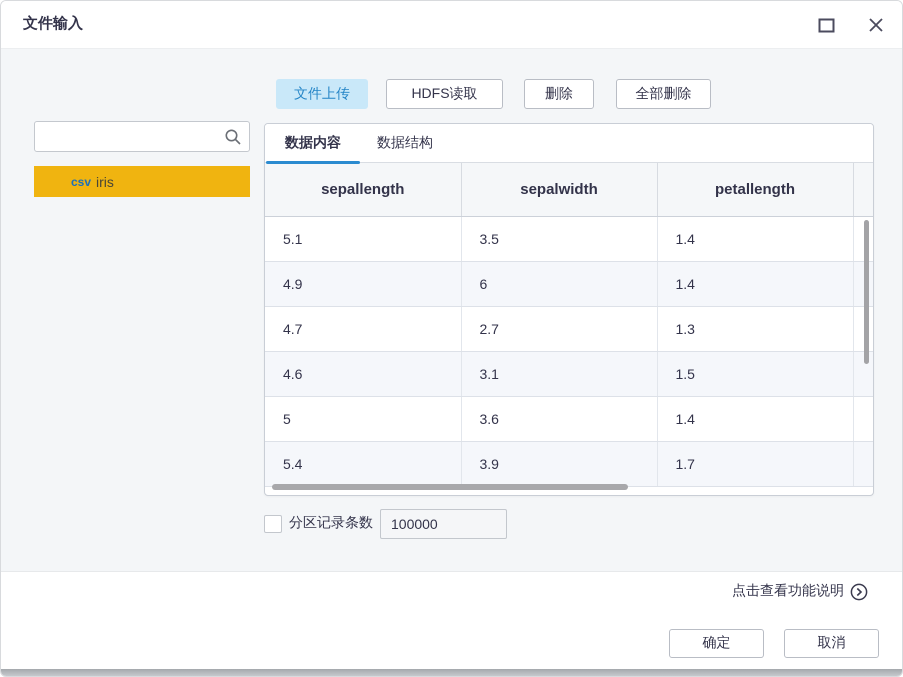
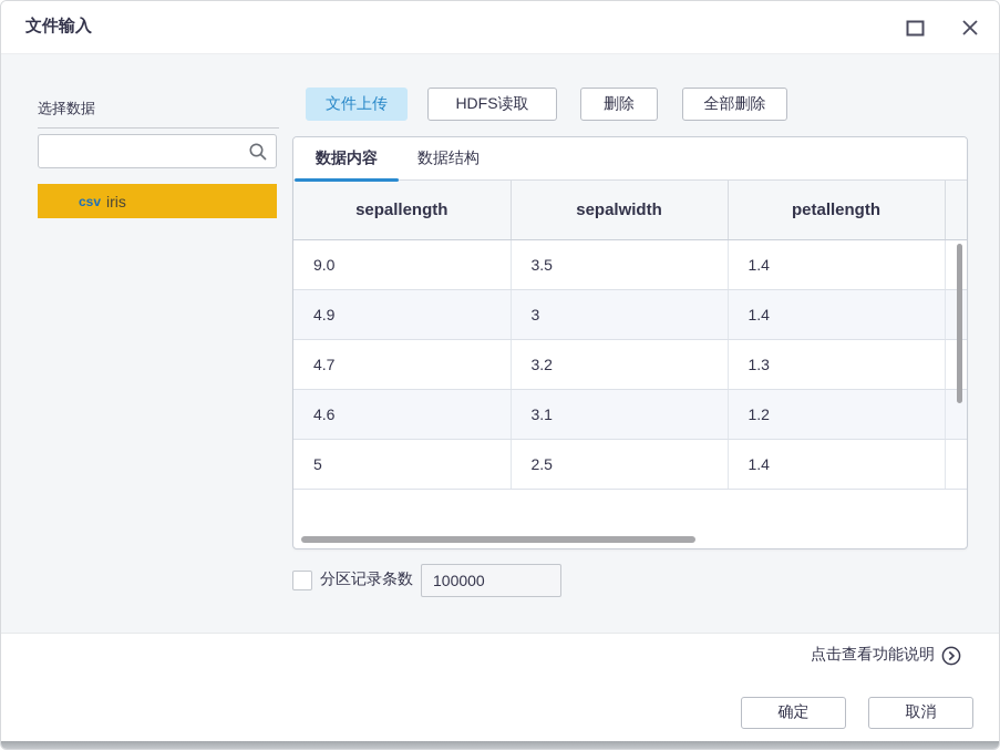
  文件输入
+ 选择数据
  csv
  iris
  文件上传
  HDFS读取
  删除
  全部删除
  数据内容
  数据结构
  sepallength	sepalwidth	petallength
- 5.1	3.5	1.4
+ 9.0	3.5	1.4
- 4.9	6	1.4
+ 4.9	3	1.4
- 4.7	2.7	1.3
+ 4.7	3.2	1.3
- 4.6	3.1	1.5
+ 4.6	3.1	1.2
- 5	3.6	1.4
+ 5	2.5	1.4
- 5.4	3.9	1.7
  分区记录条数
  100000
  点击查看功能说明
  确定
  取消
